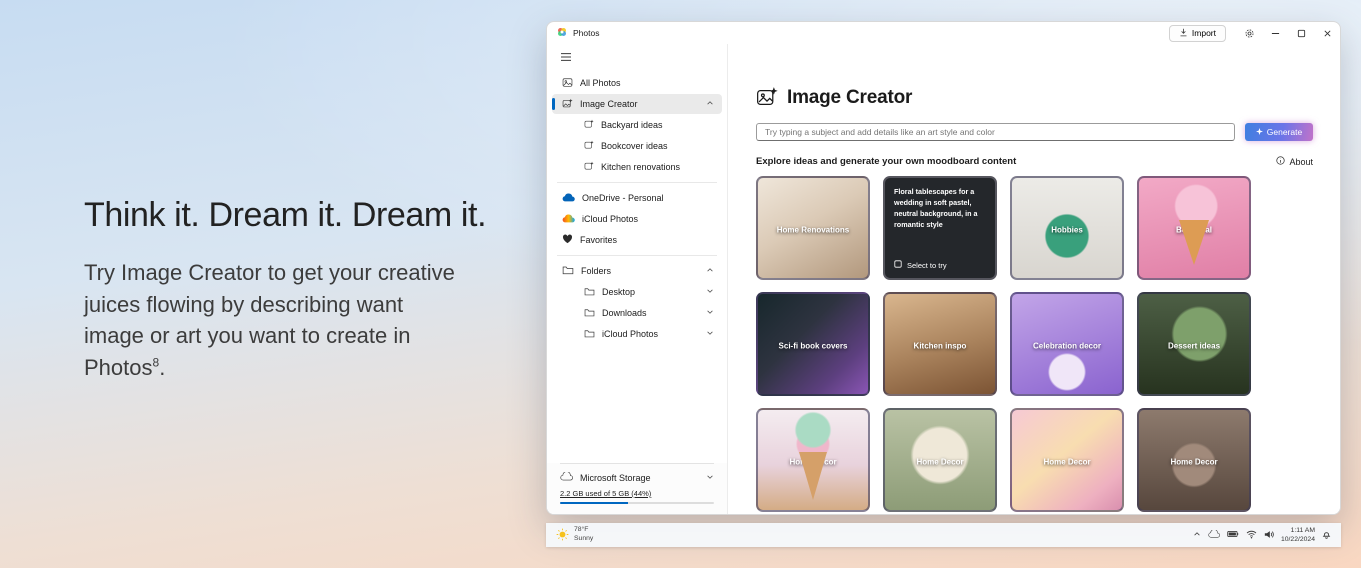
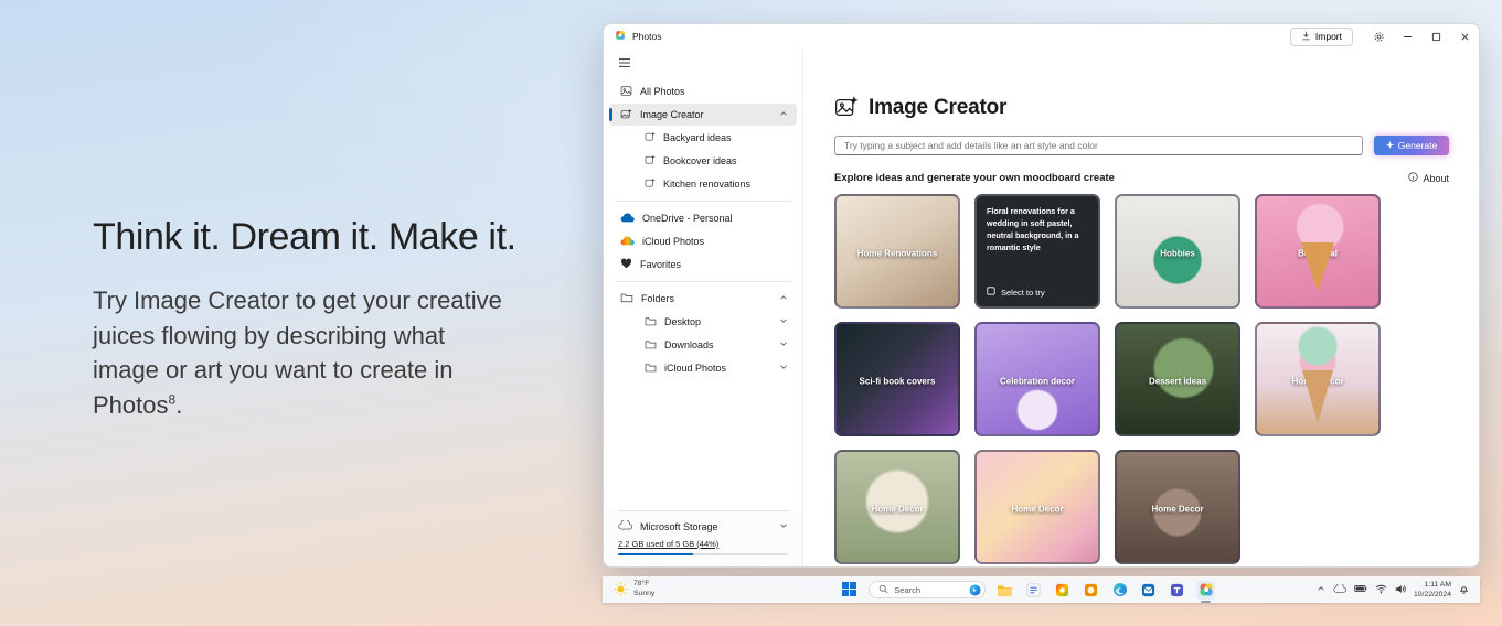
- Think it. Dream it. Dream it.
+ Think it. Dream it. Make it.
- Try Image Creator to get your creative juices flowing by describing want image or art you want to create in Photos8.
+ Try Image Creator to get your creative juices flowing by describing what image or art you want to create in Photos8.
  Photos
  Import
  All Photos
  Image Creator
  Backyard ideas
  Bookcover ideas
  Kitchen renovations
  OneDrive - Personal
  iCloud Photos
  Favorites
  Folders
  Desktop
  Downloads
  iCloud Photos
  Microsoft Storage
  2.2 GB used of 5 GB (44%)
  Image Creator
  Try typing a subject and add details like an art style and color
  Generate
- Explore ideas and generate your own moodboard content
+ Explore ideas and generate your own moodboard create
  About
  Home Renovations
- Floral tablescapes for a wedding in soft pastel, neutral background, in a romantic style
+ Floral renovations for a wedding in soft pastel, neutral background, in a romantic style
  Select to try
  Hobbies
  Botanical
  Sci-fi book covers
- Kitchen inspo
  Celebration decor
  Dessert ideas
  Home Decor
  Home Decor
  Home Decor
  Home Decor
+ Search
